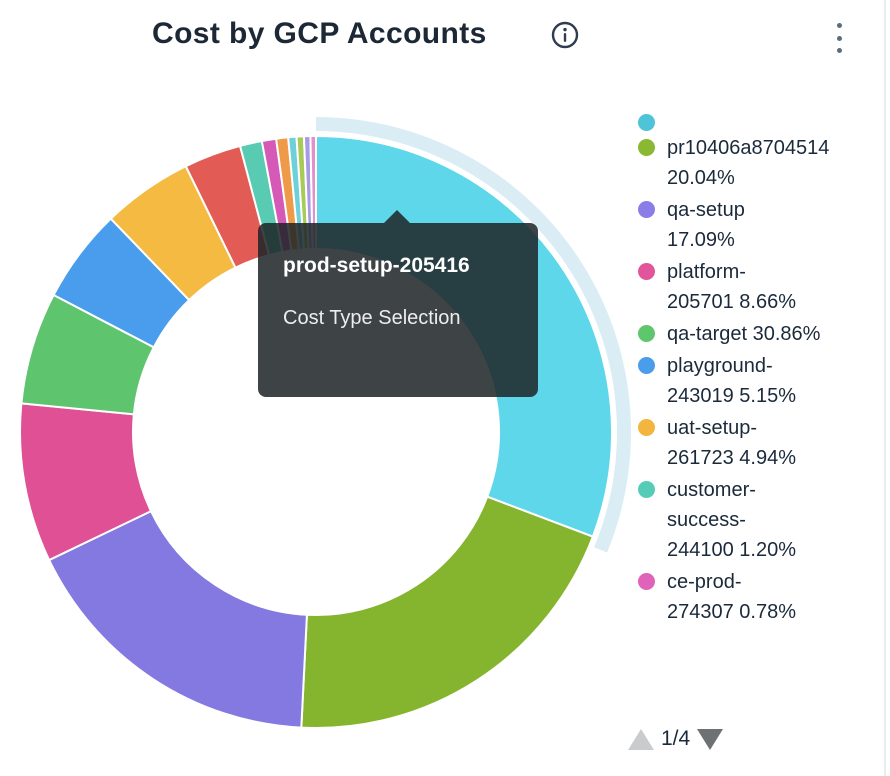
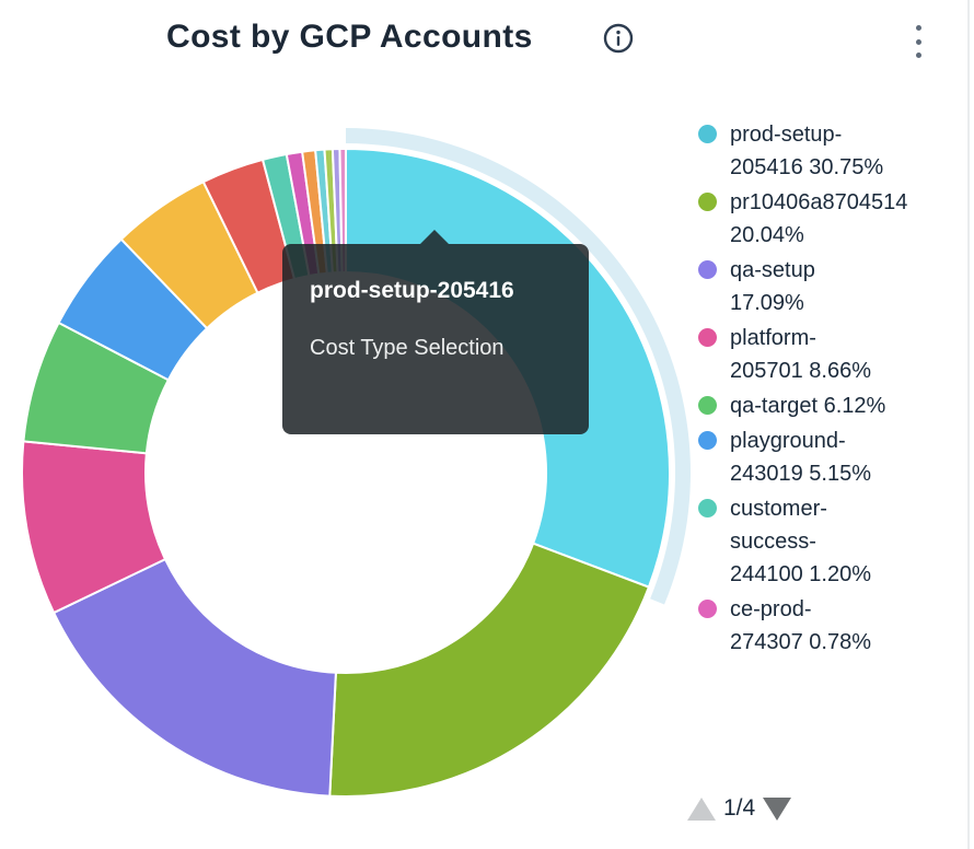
  Cost by GCP Accounts
  prod-setup-205416
  Cost Type Selection
+ prod-setup-
+ 205416 30.75%
  pr10406a8704514
  20.04%
  qa-setup
  17.09%
  platform-
  205701 8.66%
- qa-target 30.86%
+ qa-target 6.12%
  playground-
  243019 5.15%
- uat-setup-
- 261723 4.94%
  customer-
  success-
  244100 1.20%
  ce-prod-
  274307 0.78%
  1/4
